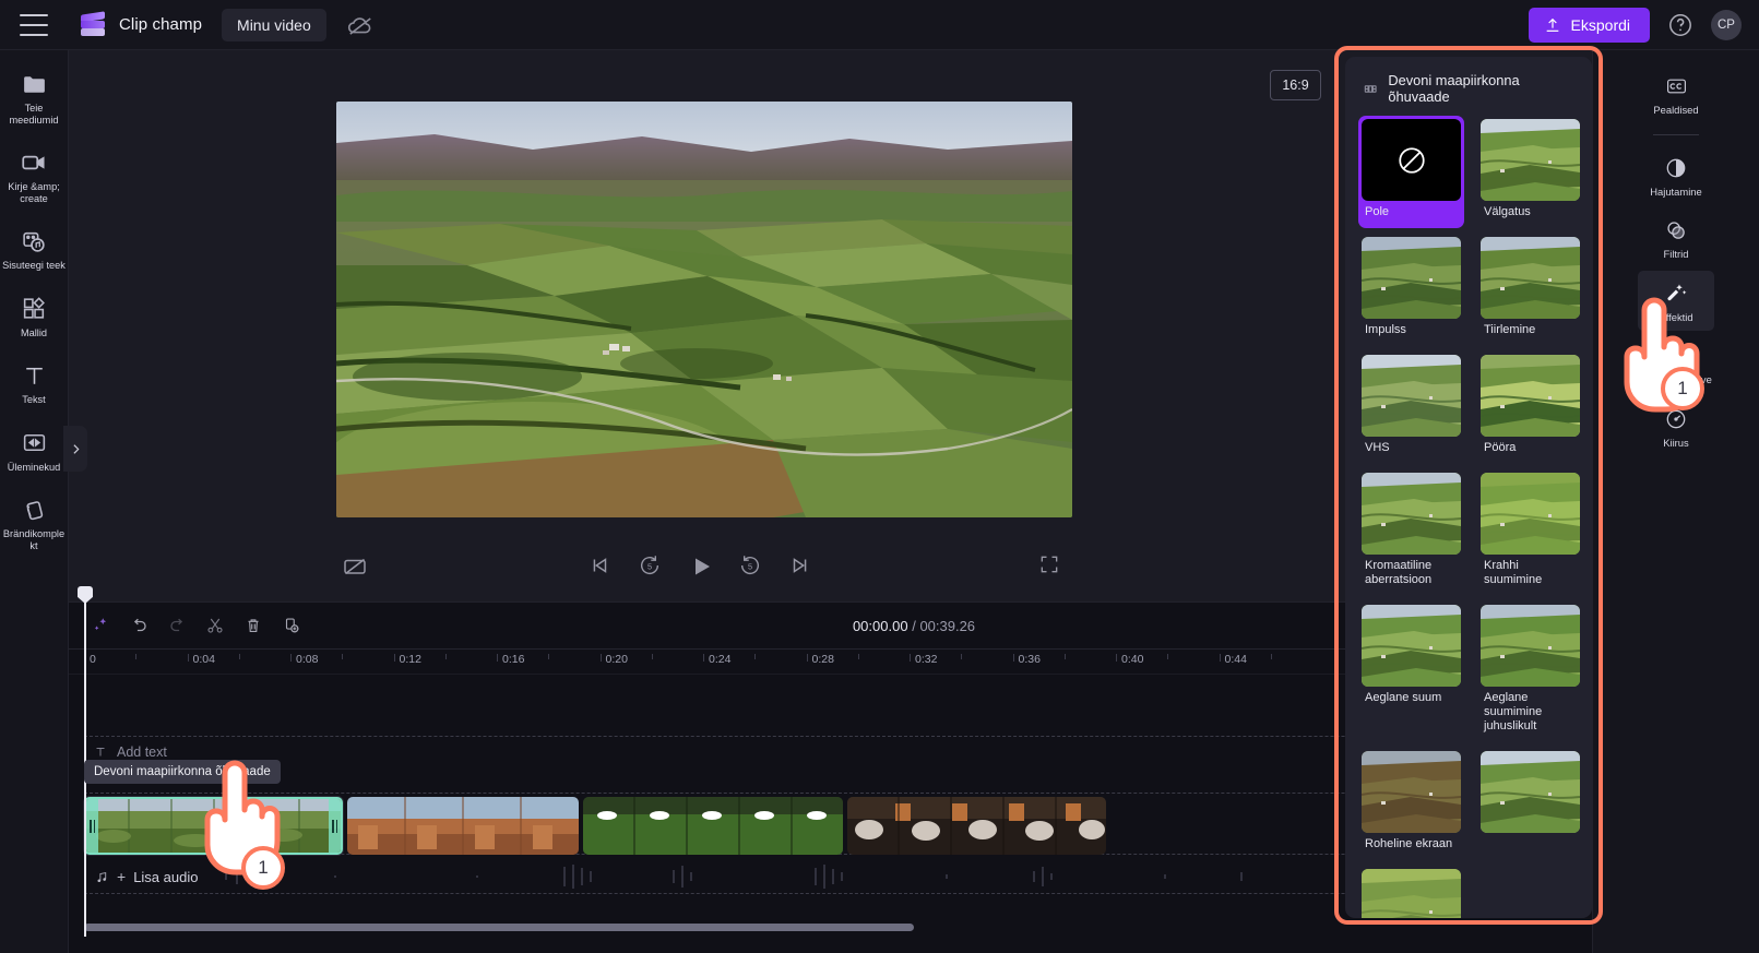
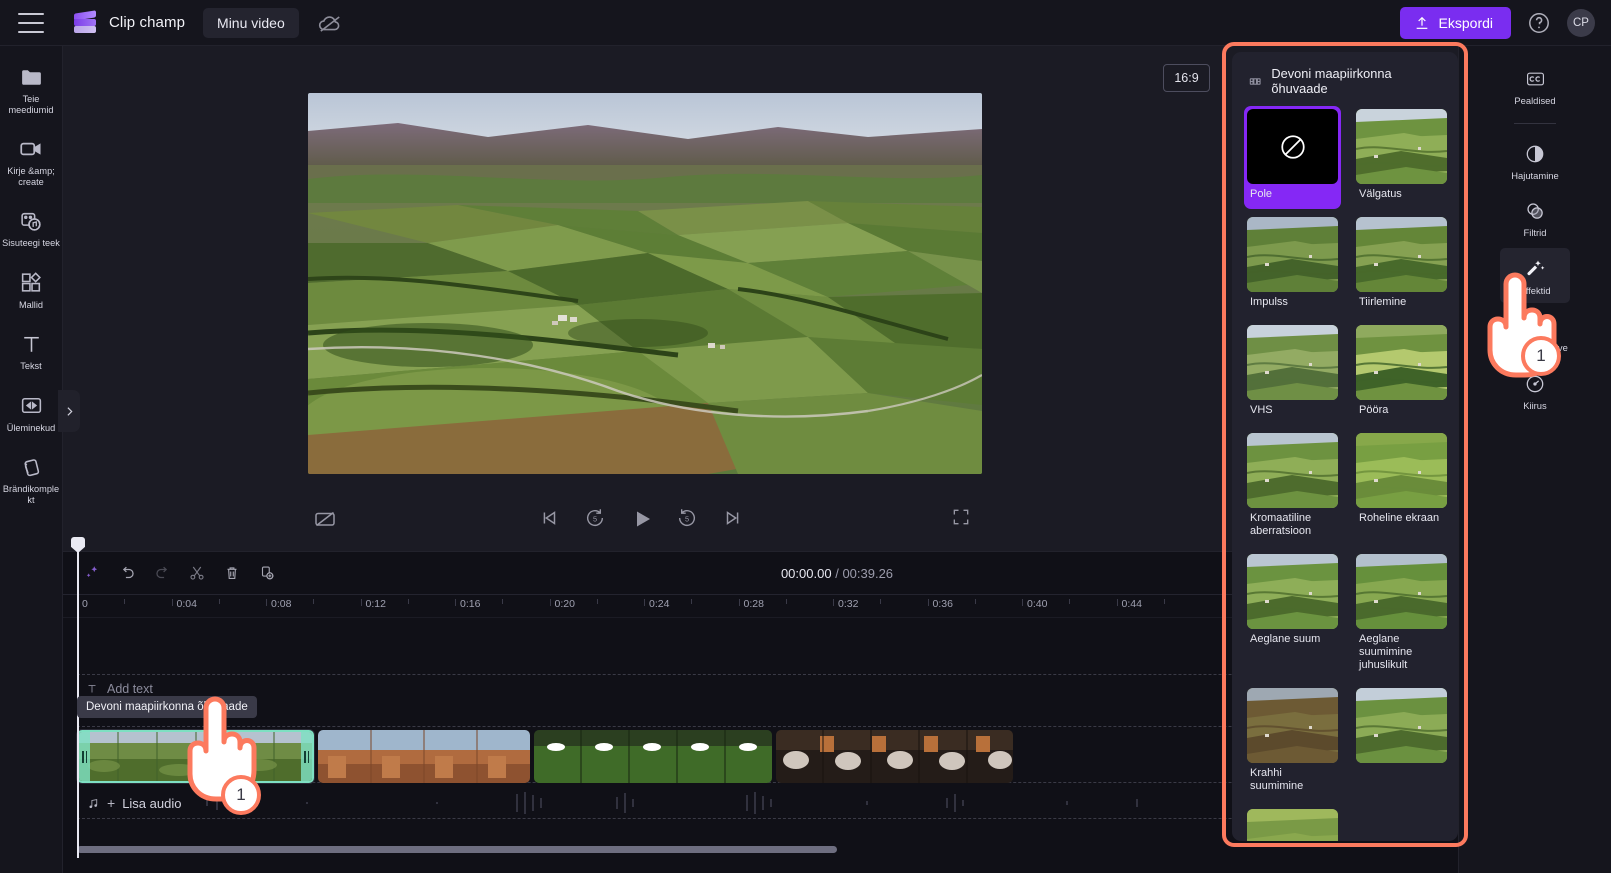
  Clip champ
  Minu video
  Ekspordi
  CP
  Teie meediumid
  Kirje &amp; create
  Sisuteegi teek
  Mallid
  Tekst
  Üleminekud
  Brändikomplekt
  16:9
  5
  5
  00:00.00 / 00:39.26
  0
  0:04
  0:08
  0:12
  0:16
  0:20
  0:24
  0:28
  0:32
  0:36
  0:40
  0:44
  Add text
  +
  Lisa audio
  Devoni maapiirkonna õade
  Devoni maapiirkonna õhuvaade
  Pole
  Välgatus
  Impulss
  Tiirlemine
  VHS
  Pööra
  Kromaatiline aberratsioon
- Krahhi suumimine
+ Roheline ekraan
  Aeglane suum
  Aeglane suumimine juhuslikult
- Roheline ekraan
+ Krahhi suumimine
  Pealdised
  Hajutamine
  Filtrid
  ffektid
  Kiirus
  1
  1
